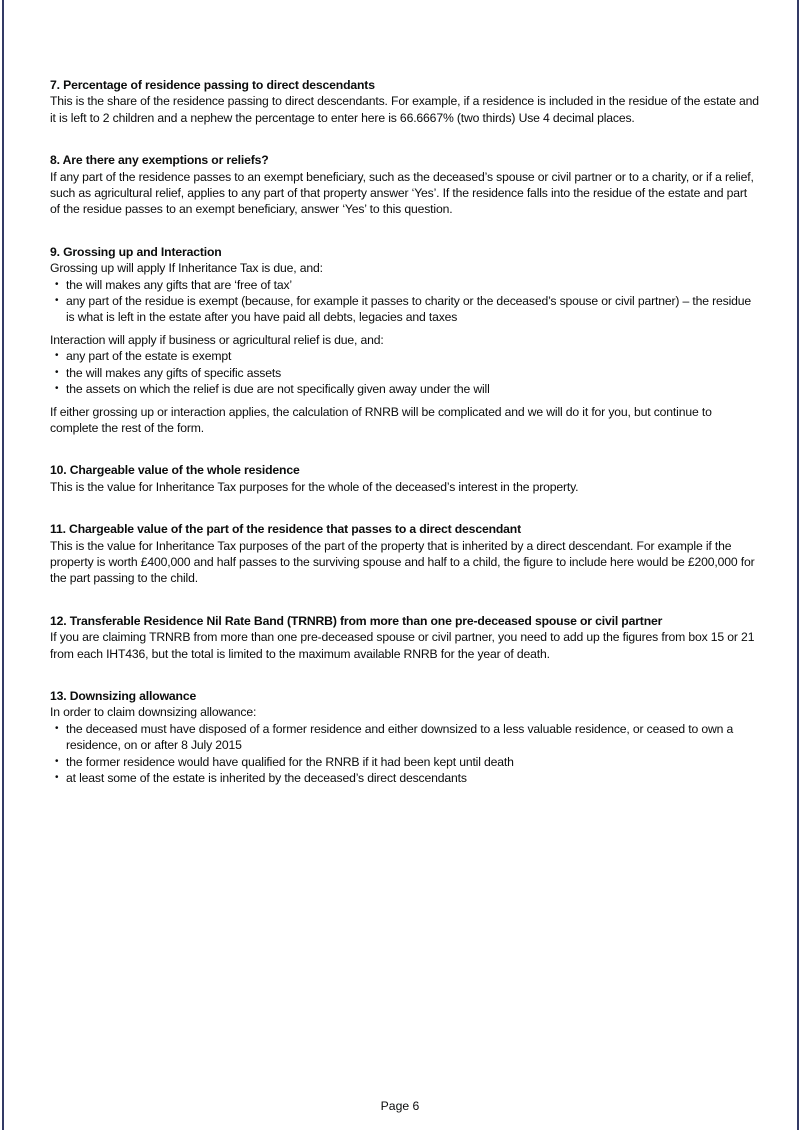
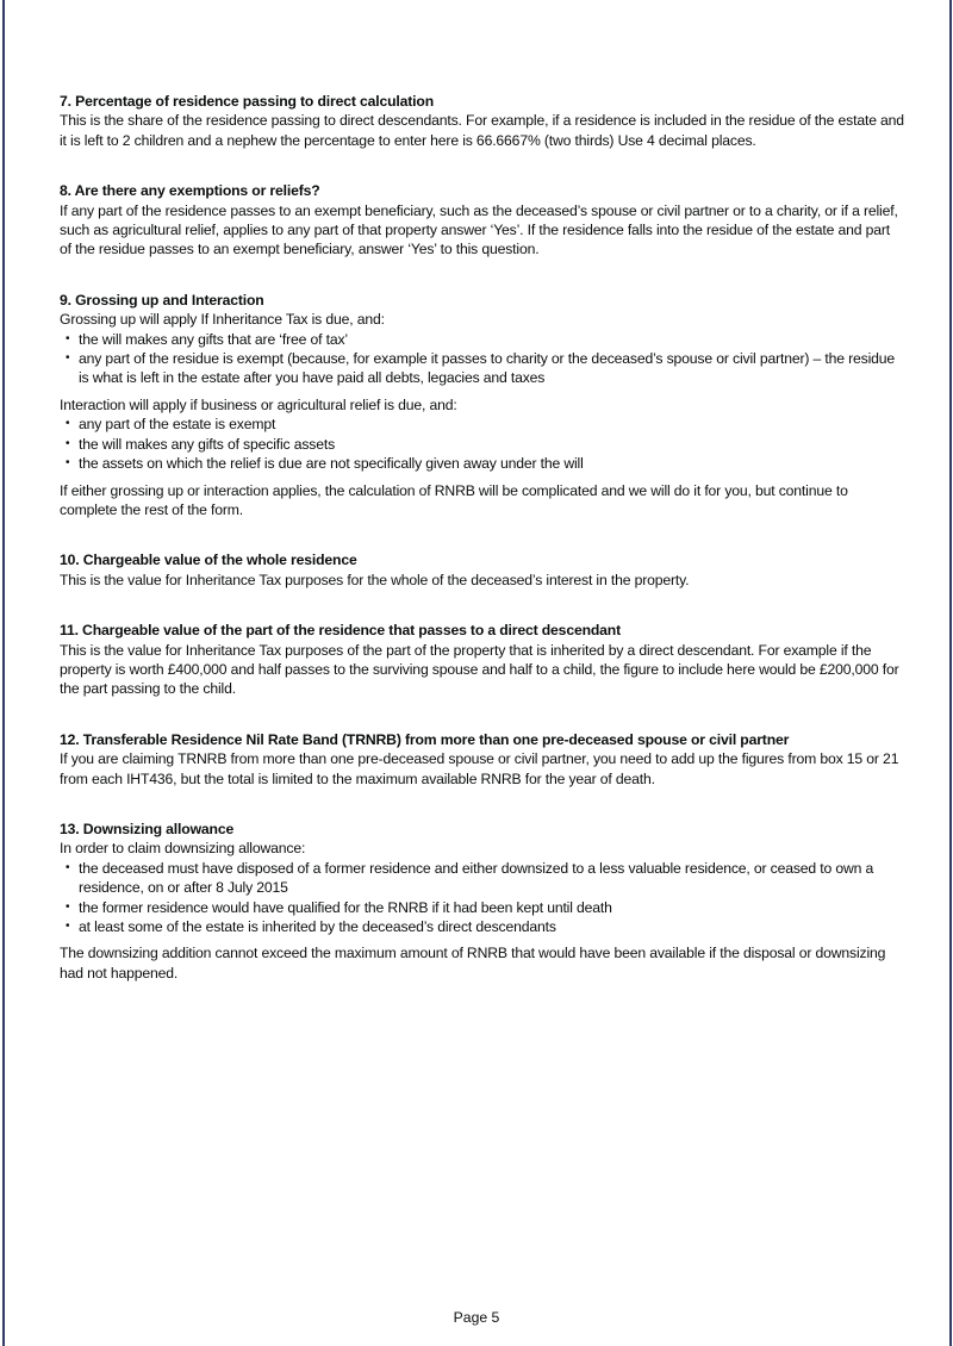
- 7. Percentage of residence passing to direct descendants
+ 7. Percentage of residence passing to direct calculation
  This is the share of the residence passing to direct descendants. For example, if a residence is included in the residue of the estate and it is left to 2 children and a nephew the percentage to enter here is 66.6667% (two thirds) Use 4 decimal places.
  8. Are there any exemptions or reliefs?
  If any part of the residence passes to an exempt beneficiary, such as the deceased’s spouse or civil partner or to a charity, or if a relief, such as agricultural relief, applies to any part of that property answer ‘Yes’. If the residence falls into the residue of the estate and part of the residue passes to an exempt beneficiary, answer ‘Yes’ to this question.
  9. Grossing up and Interaction
  Grossing up will apply If Inheritance Tax is due, and:
  •
  the will makes any gifts that are ‘free of tax’
  •
  any part of the residue is exempt (because, for example it passes to charity or the deceased’s spouse or civil partner) – the residue is what is left in the estate after you have paid all debts, legacies and taxes
  Interaction will apply if business or agricultural relief is due, and:
  •
  any part of the estate is exempt
  •
  the will makes any gifts of specific assets
  •
  the assets on which the relief is due are not specifically given away under the will
  If either grossing up or interaction applies, the calculation of RNRB will be complicated and we will do it for you, but continue to complete the rest of the form.
  10. Chargeable value of the whole residence
  This is the value for Inheritance Tax purposes for the whole of the deceased’s interest in the property.
  11. Chargeable value of the part of the residence that passes to a direct descendant
  This is the value for Inheritance Tax purposes of the part of the property that is inherited by a direct descendant. For example if the property is worth £400,000 and half passes to the surviving spouse and half to a child, the figure to include here would be £200,000 for the part passing to the child.
  12. Transferable Residence Nil Rate Band (TRNRB) from more than one pre-deceased spouse or civil partner
  If you are claiming TRNRB from more than one pre-deceased spouse or civil partner, you need to add up the figures from box 15 or 21 from each IHT436, but the total is limited to the maximum available RNRB for the year of death.
  13. Downsizing allowance
  In order to claim downsizing allowance:
  •
  the deceased must have disposed of a former residence and either downsized to a less valuable residence, or ceased to own a residence, on or after 8 July 2015
  •
  the former residence would have qualified for the RNRB if it had been kept until death
  •
  at least some of the estate is inherited by the deceased’s direct descendants
+ The downsizing addition cannot exceed the maximum amount of RNRB that would have been available if the disposal or downsizing had not happened.
- Page 6
+ Page 5
